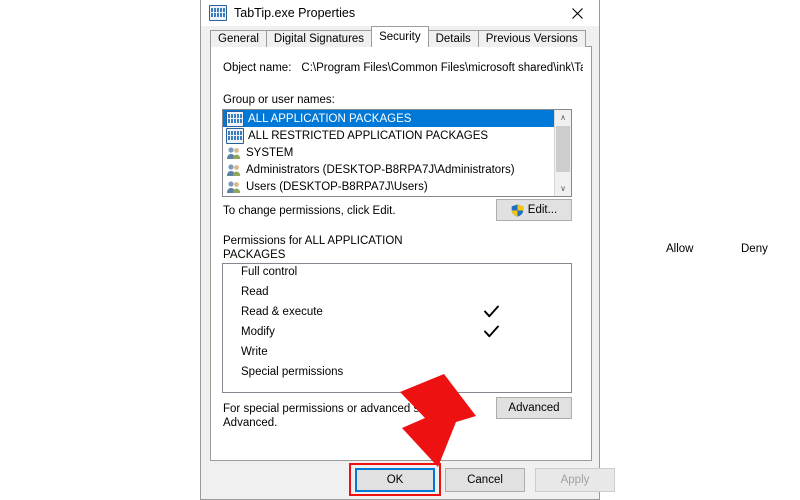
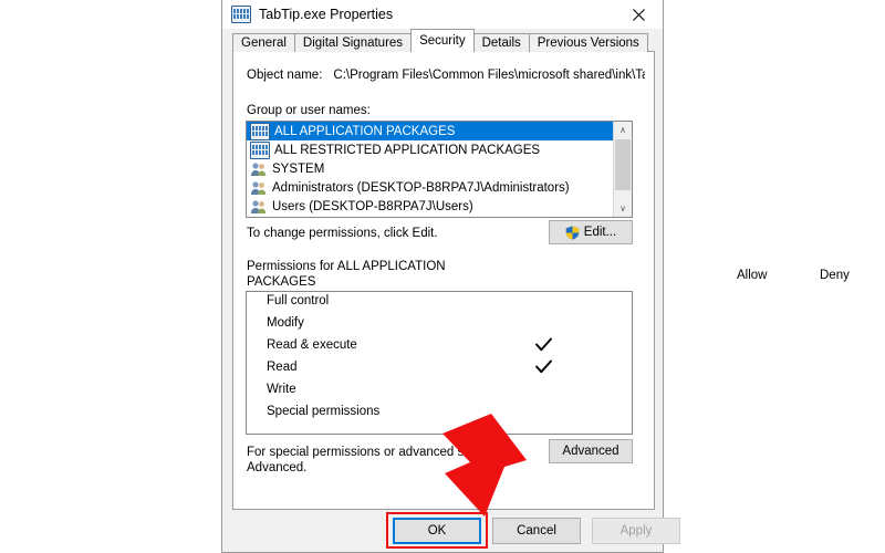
  TabTip.exe Properties
  General
  Digital Signatures
  Security
  Details
  Previous Versions
  Object name:
  C:\Program Files\Common Files\microsoft shared\ink\T
  Group or user names:
  ALL APPLICATION PACKAGES
  ALL RESTRICTED APPLICATION PACKAGES
  SYSTEM
  Administrators (DESKTOP-B8RPA7J\Administrators)
  Users (DESKTOP-B8RPA7J\Users)
  ∧
  ∨
  To change permissions, click Edit.
  Edit...
  Permissions for ALL APPLICATION PACKAGES
  Allow
  Deny
  Full control
- Read
+ Modify
  Read & execute
- Modify
+ Read
  Write
  Special permissions
  For special permissions or advanced Advanced.
  Advanced
  OK
  Cancel
  Apply
